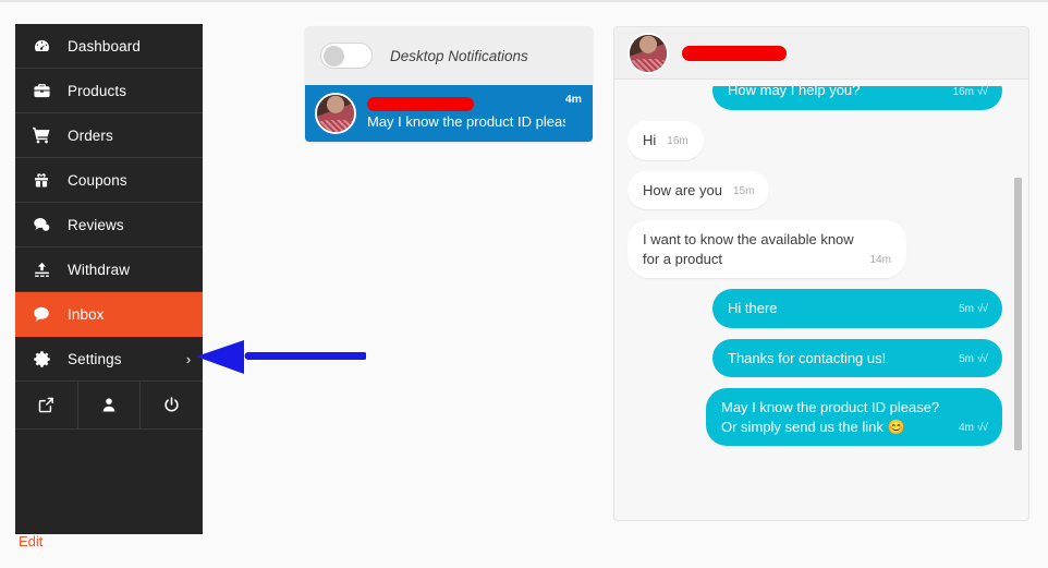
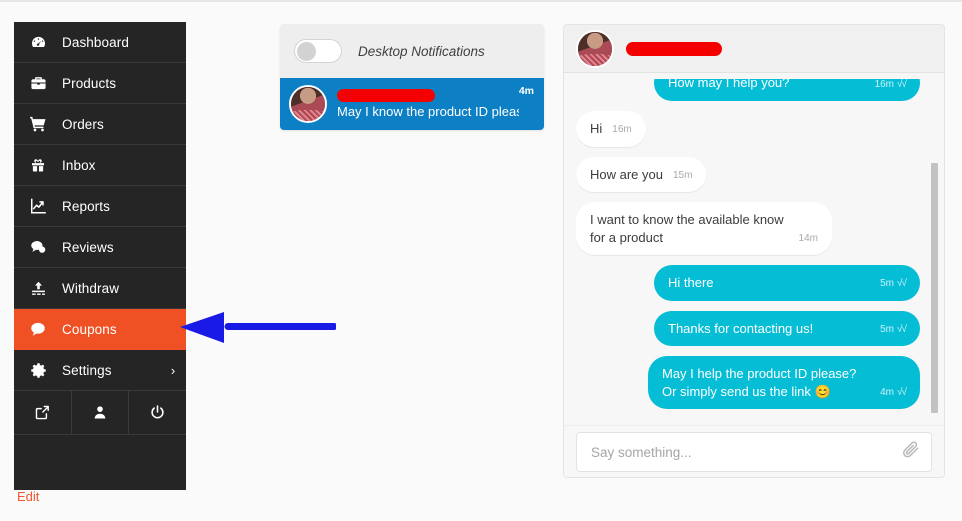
  Dashboard
  Products
  Orders
- Coupons
+ Inbox
+ Reports
  Reviews
  Withdraw
- Inbox
+ Coupons
  Settings
  ›
  Edit
  Desktop Notifications
  May I know the product ID plea
  4m
  How may I help you?
  16m √√
  Hi
  16m
  How are you
  15m
  I want to know the available know for a product
  14m
  Hi there
  5m √√
  Thanks for contacting us!
  5m √√
- May I know the product ID please? Or simply send us the link 😊
+ May I help the product ID please? Or simply send us the link 😊
  4m √√
+ Say something...
